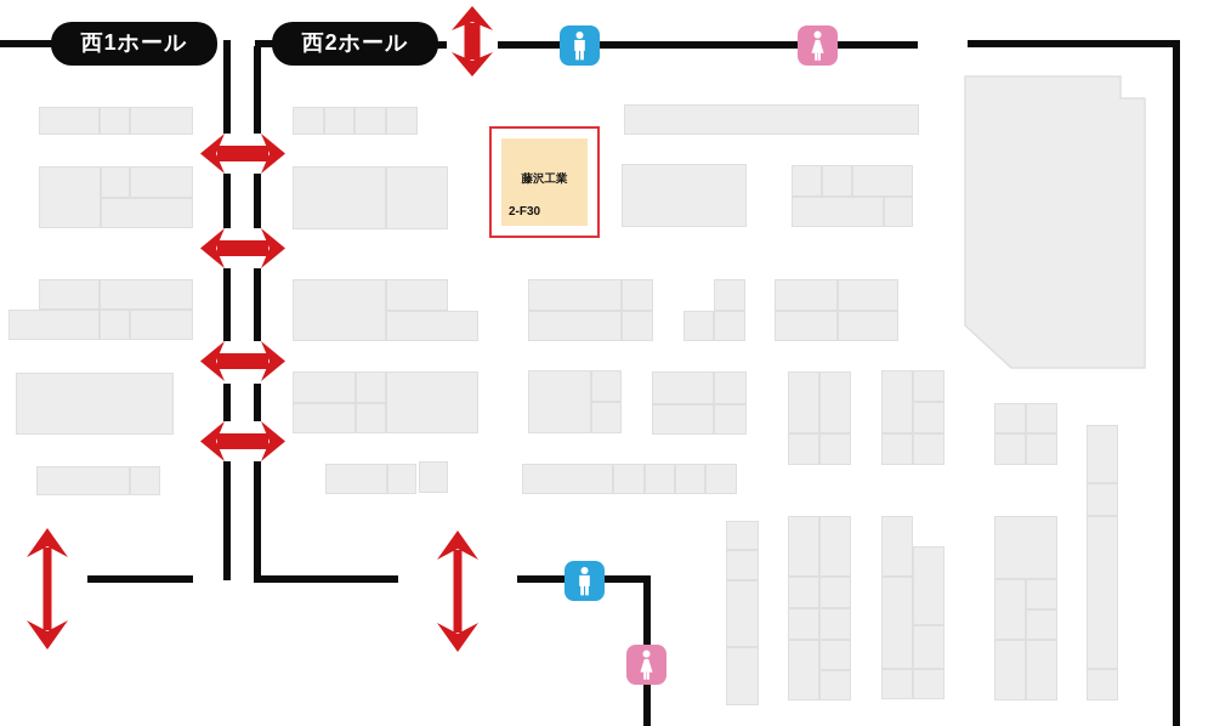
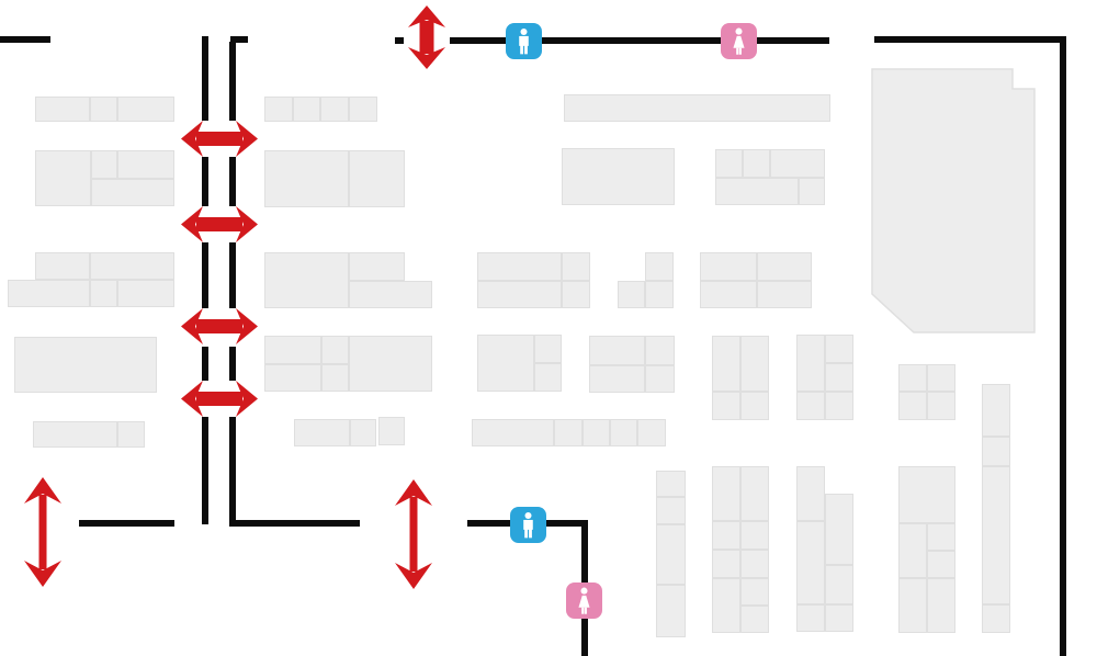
- 藤沢工業
- 2-F30
- 西1ホール
- 西2ホール
